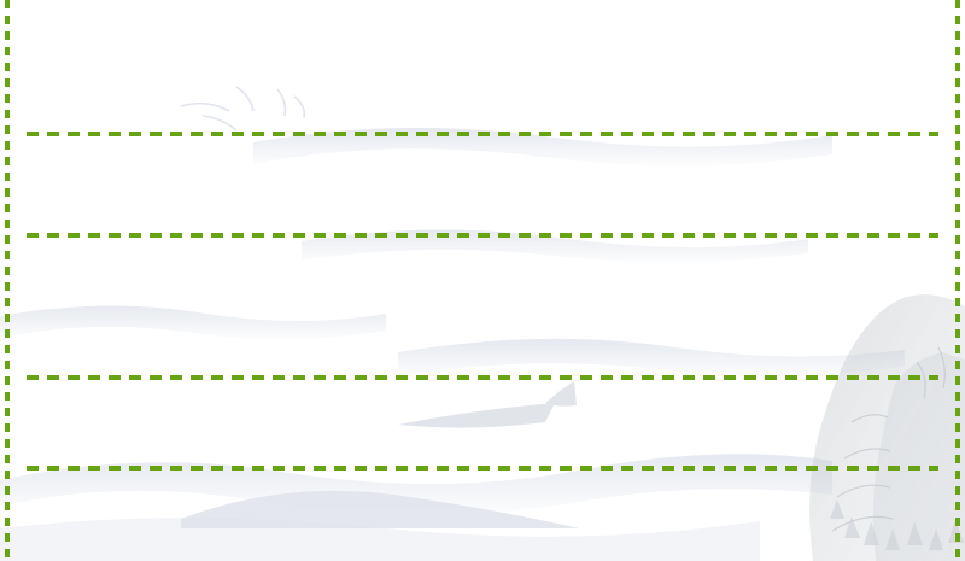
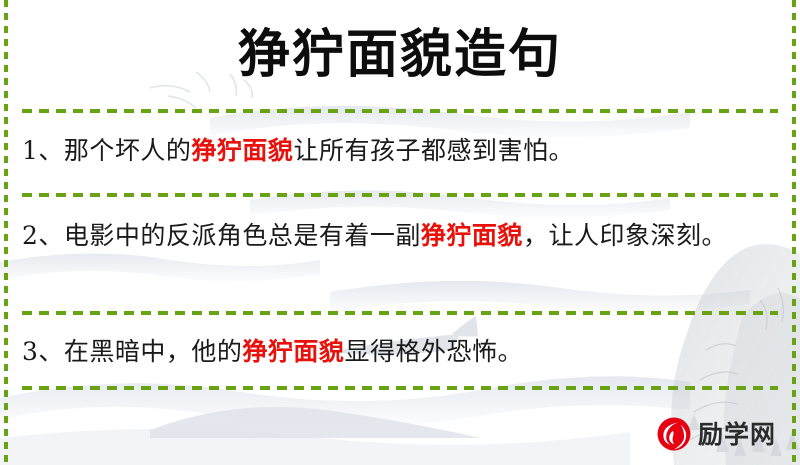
+ 狰狞面貌造句
+ 1、那个坏人的狰狞面貌让所有孩子都感到害怕。
+ 2、电影中的反派角色总是有着一副狰狞面貌，让人印象深刻。
+ 3、在黑暗中，他的狰狞面貌显得格外恐怖。
+ 励学网
